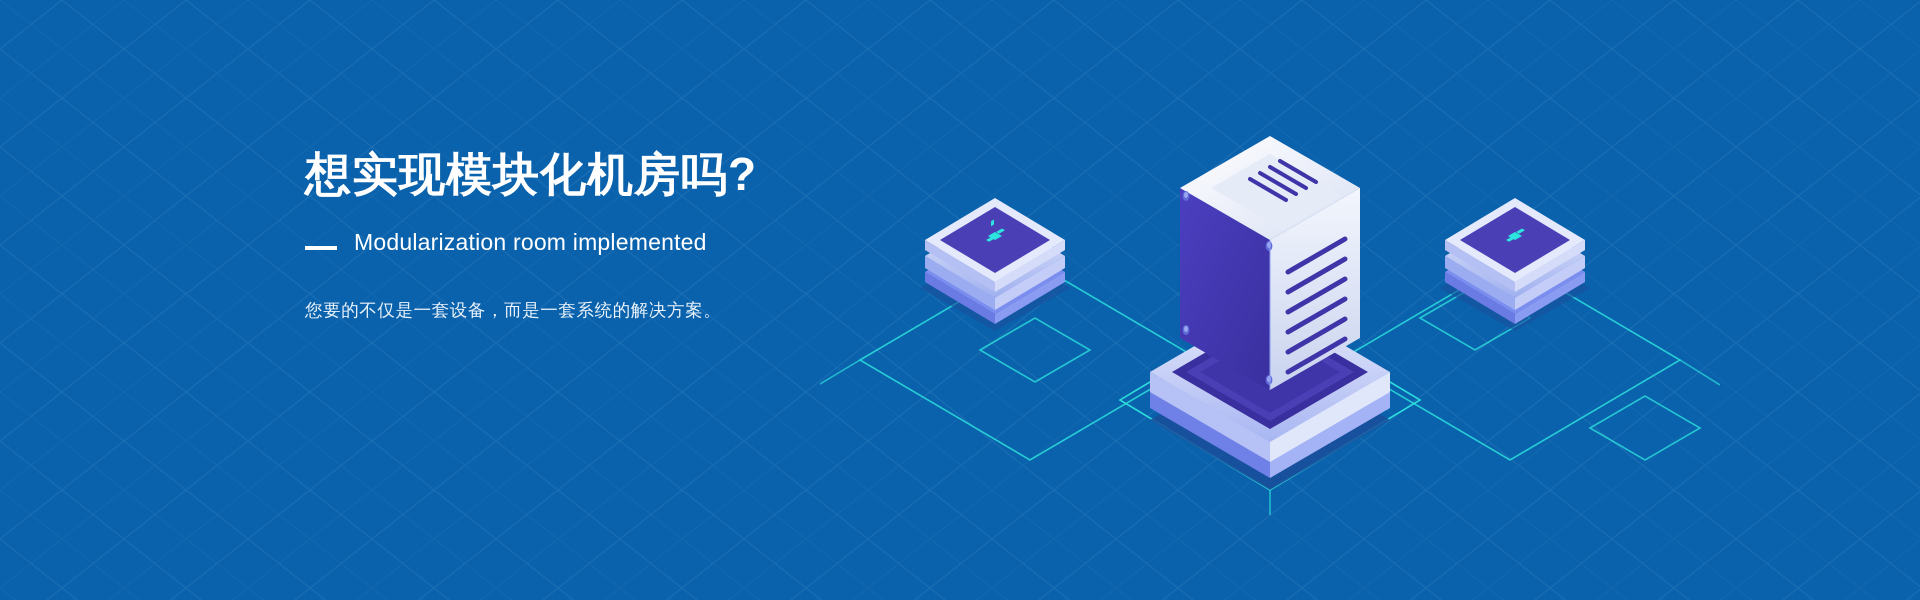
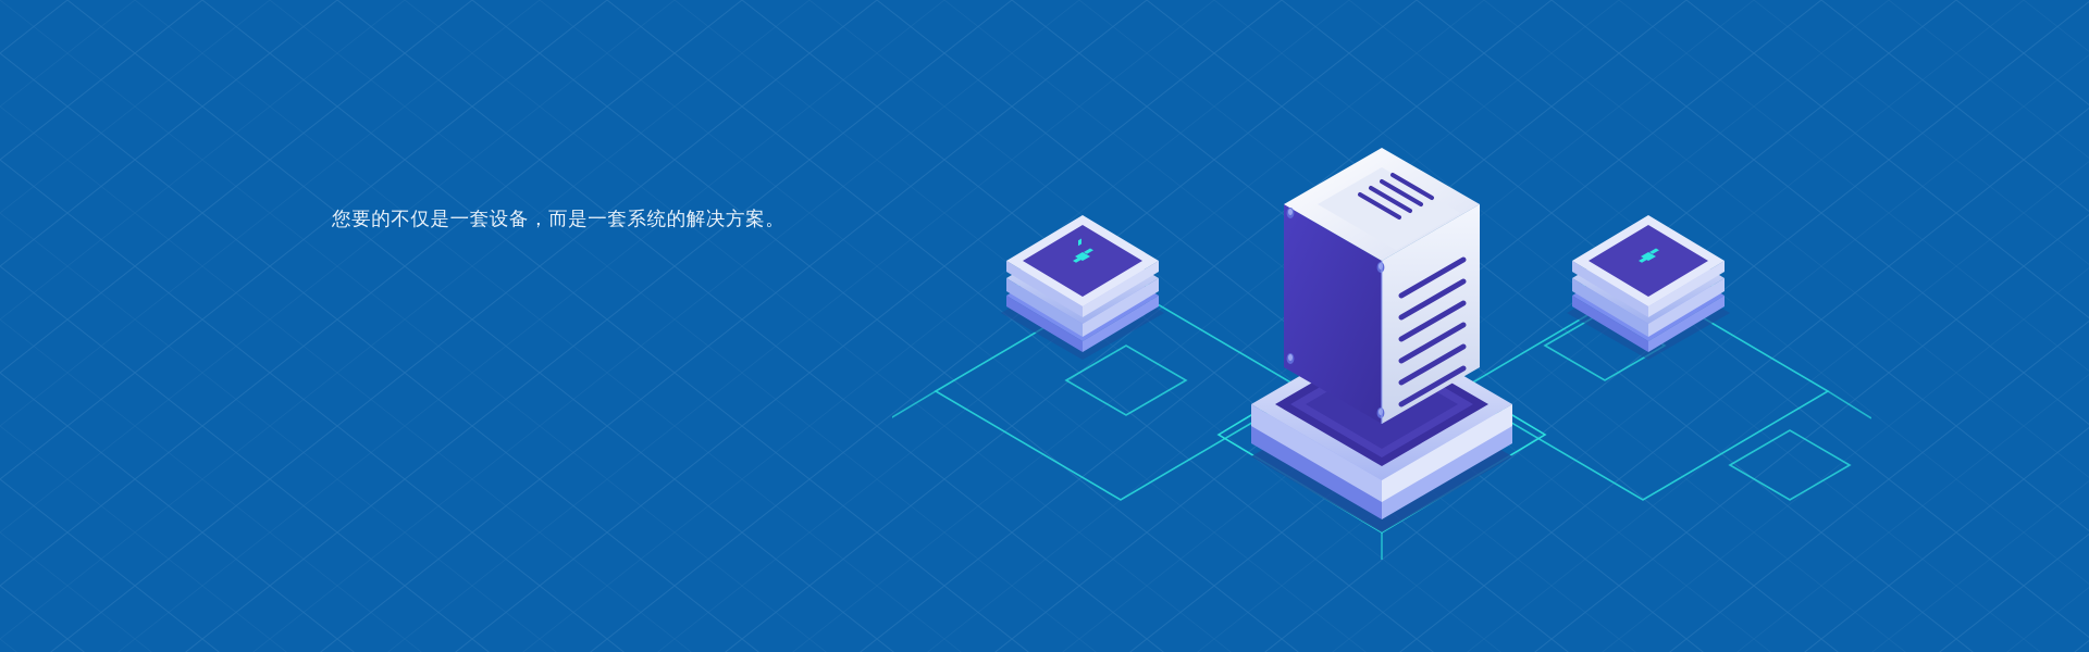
- 想实现模块化机房吗?
- Modularization room implemented
  您要的不仅是一套设备，而是一套系统的解决方案。
